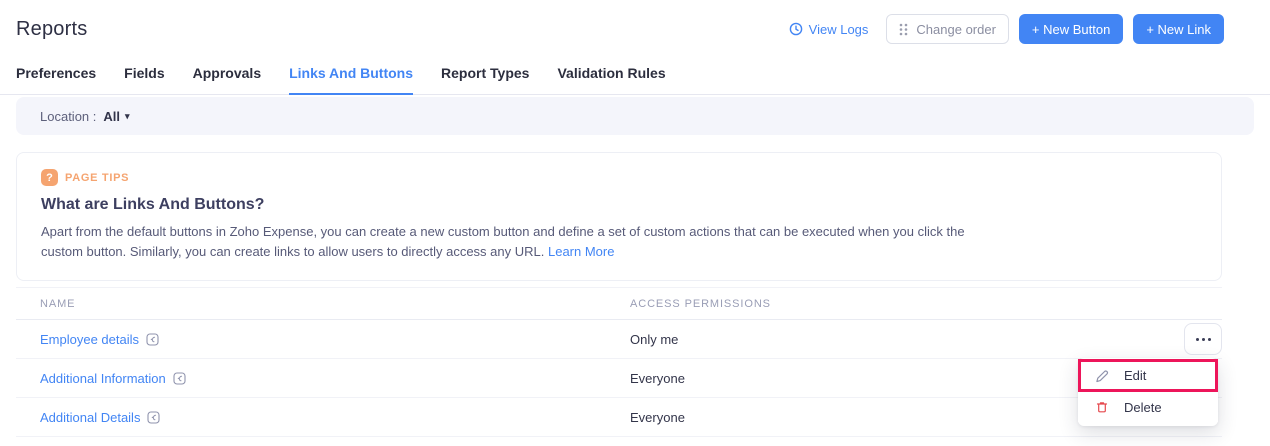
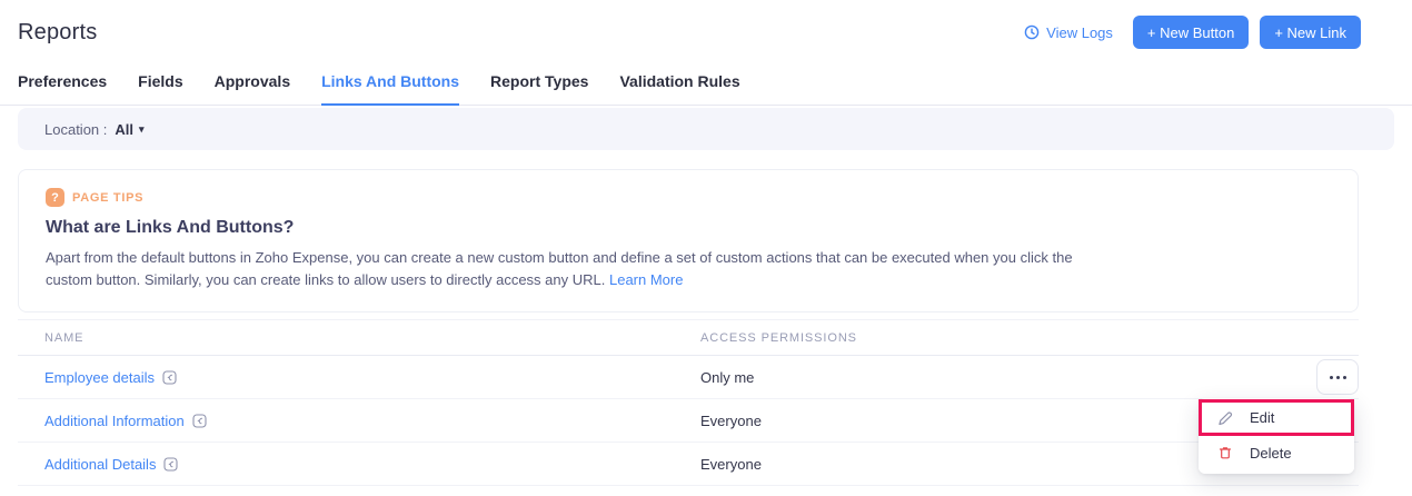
  Reports
  View Logs
- Change order
  + New Button
  + New Link
  Preferences
  Fields
  Approvals
  Links And Buttons
  Report Types
  Validation Rules
  Location :
  All
  ▾
  ?
  PAGE TIPS
  What are Links And Buttons?
  Apart from the default buttons in Zoho Expense, you can create a new custom button and define a set of custom actions that can be executed when you click the
  custom button. Similarly, you can create links to allow users to directly access any URL. Learn More
  NAME
  ACCESS PERMISSIONS
  Employee details
  Only me
  Additional Information
  Everyone
  Additional Details
  Everyone
  Edit
  Delete
